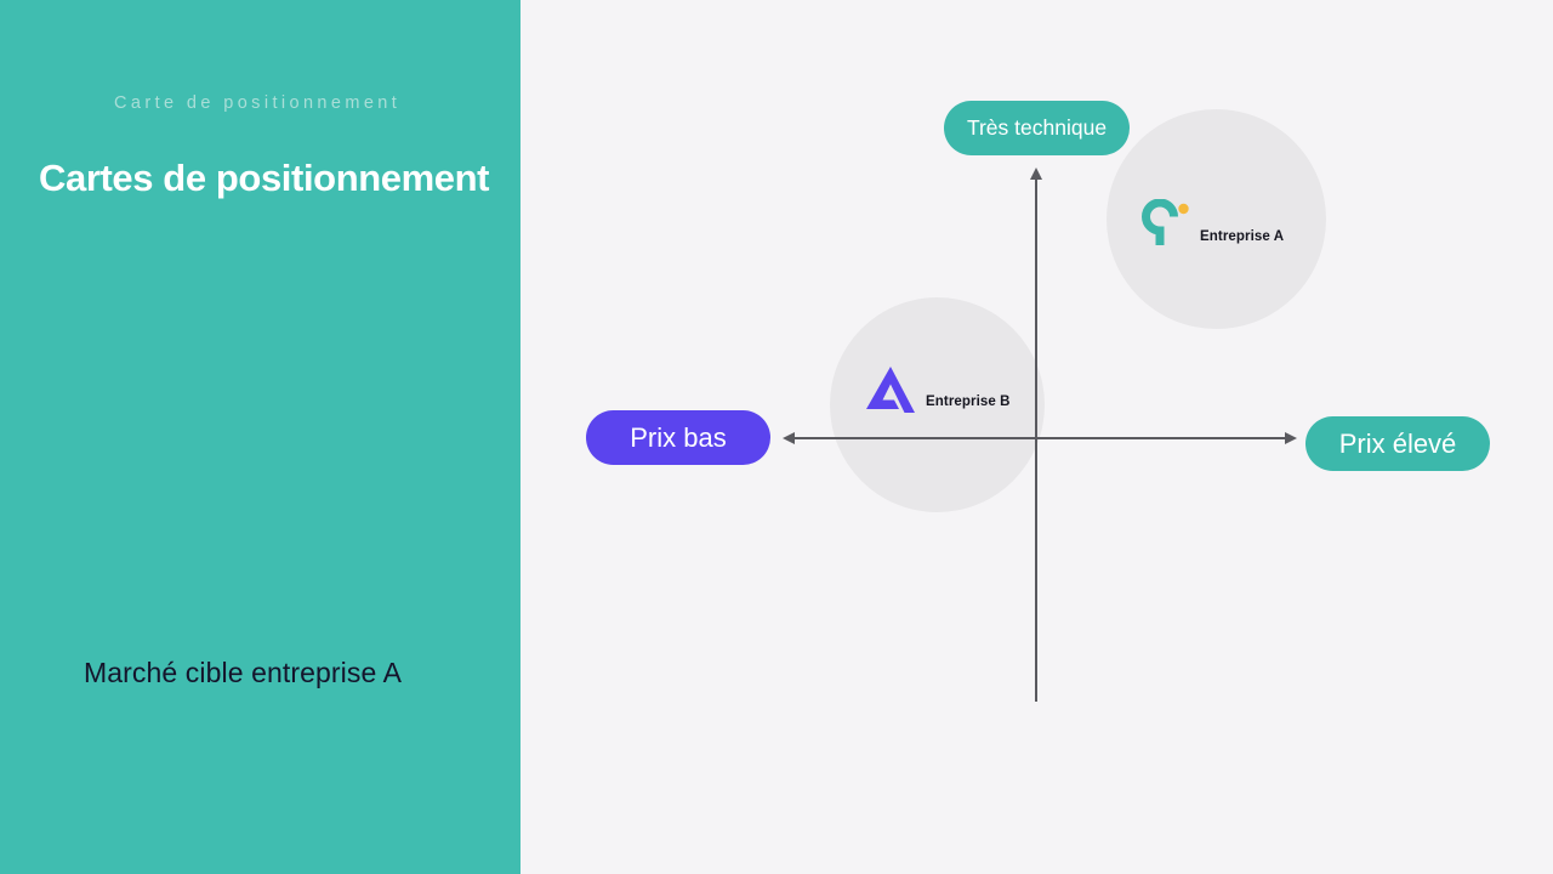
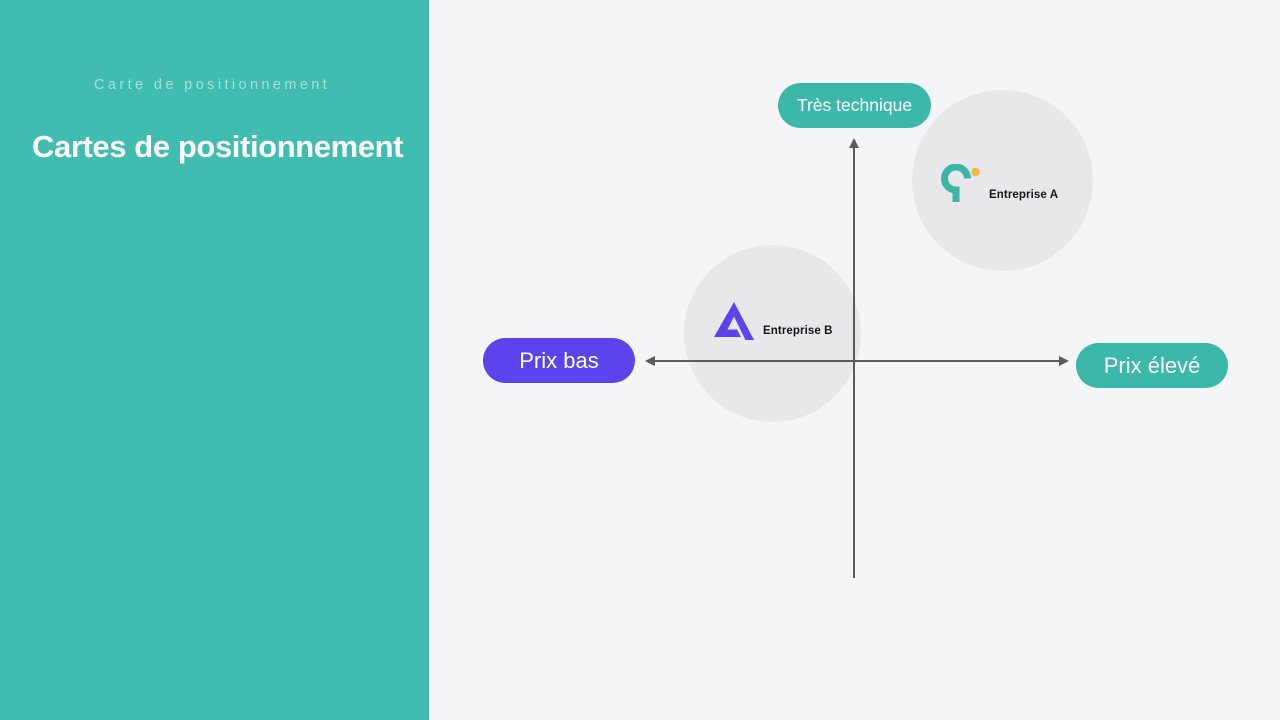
  Carte de positionnement
  Cartes de positionnement
- Marché cible entreprise A
  Très technique
  Prix bas
  Prix élevé
  Entreprise A
  Entreprise B
